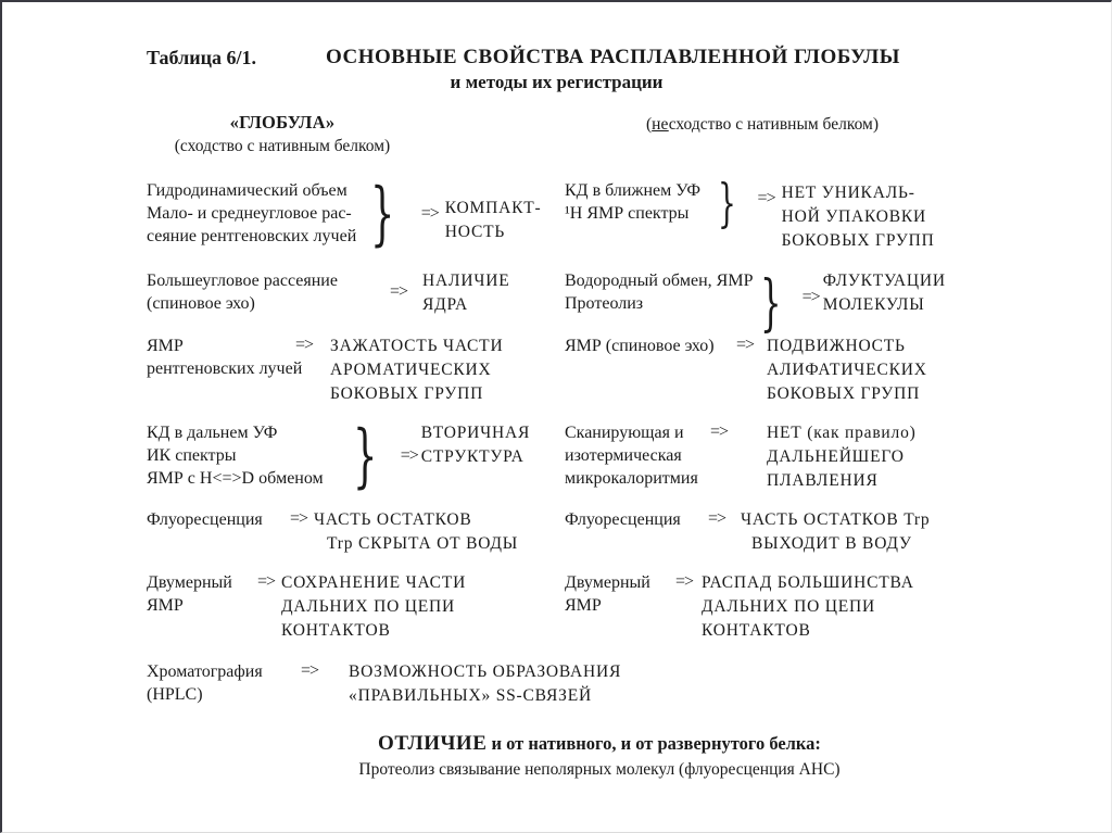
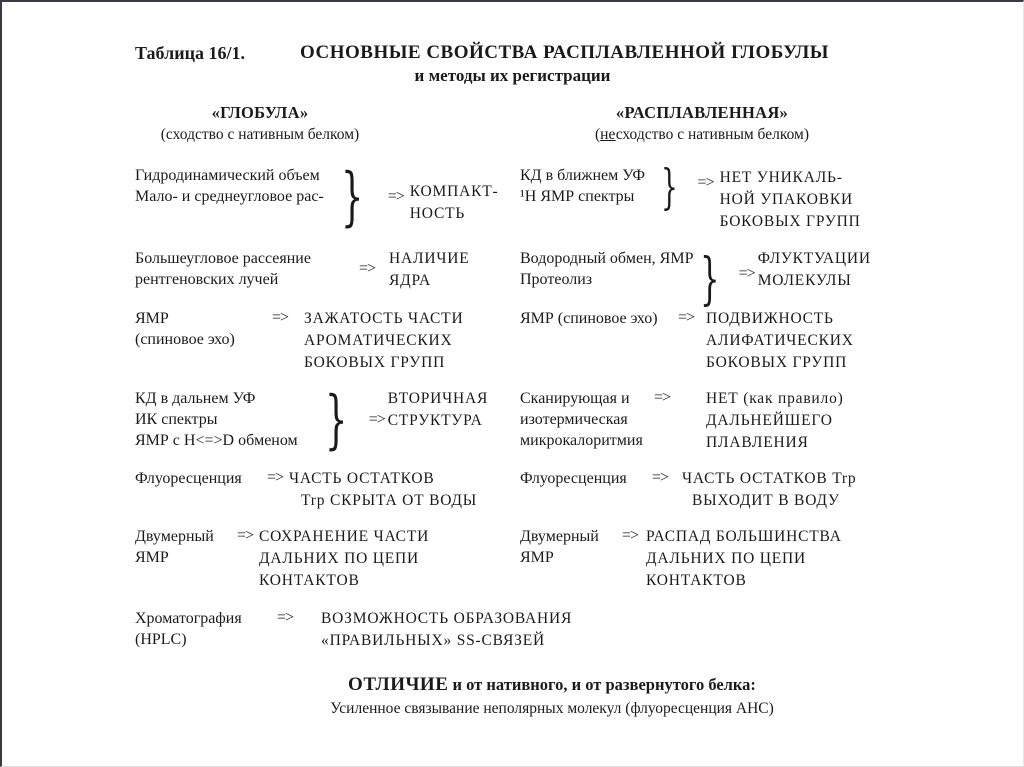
- Таблица 6/1.
+ Таблица 16/1.
  ОСНОВНЫЕ СВОЙСТВА РАСПЛАВЛЕННОЙ ГЛОБУЛЫ
  и методы их регистрации
  «ГЛОБУЛА»
  (сходство с нативным белком)
+ «РАСПЛАВЛЕННАЯ»
  (несходство с нативным белком)
  Гидродинамический объем
  Мало- и среднеугловое рас-
- сеяние рентгеновских лучей
  }
  =>
  КОМПАКТ-
  НОСТЬ
  Большеугловое рассеяние
- (спиновое эхо)
+ рентгеновских лучей
  =>
  НАЛИЧИЕ
  ЯДРА
  ЯМР
- рентгеновских лучей
+ (спиновое эхо)
  =>
  ЗАЖАТОСТЬ ЧАСТИ
  АРОМАТИЧЕСКИХ
  БОКОВЫХ ГРУПП
  КД в дальнем УФ
  ИК спектры
  ЯМР с H<=>D обменом
  }
  =>
  ВТОРИЧНАЯ
  СТРУКТУРА
  Флуоресценция
  =>
  ЧАСТЬ ОСТАТКОВ
  Trp СКРЫТА ОТ ВОДЫ
  Двумерный
  ЯМР
  =>
  СОХРАНЕНИЕ ЧАСТИ
  ДАЛЬНИХ ПО ЦЕПИ
  КОНТАКТОВ
  Хроматография
  (HPLC)
  =>
  ВОЗМОЖНОСТЬ ОБРАЗОВАНИЯ
  «ПРАВИЛЬНЫХ» SS-СВЯЗЕЙ
  КД в ближнем УФ
  ¹H ЯМР спектры
  }
  =>
  НЕТ УНИКАЛЬ-
  НОЙ УПАКОВКИ
  БОКОВЫХ ГРУПП
  Водородный обмен, ЯМР
  Протеолиз
  }
  =>
  ФЛУКТУАЦИИ
  МОЛЕКУЛЫ
  ЯМР (спиновое эхо)
  =>
  ПОДВИЖНОСТЬ
  АЛИФАТИЧЕСКИХ
  БОКОВЫХ ГРУПП
  Сканирующая и
  изотермическая
  микрокалоритмия
  =>
  НЕТ (как правило)
  ДАЛЬНЕЙШЕГО
  ПЛАВЛЕНИЯ
  Флуоресценция
  =>
  ЧАСТЬ ОСТАТКОВ Trp
  ВЫХОДИТ В ВОДУ
  Двумерный
  ЯМР
  =>
  РАСПАД БОЛЬШИНСТВА
  ДАЛЬНИХ ПО ЦЕПИ
  КОНТАКТОВ
  ОТЛИЧИЕ и от нативного, и от развернутого белка:
- Протеолиз связывание неполярных молекул (флуоресценция АНС)
+ Усиленное связывание неполярных молекул (флуоресценция АНС)
